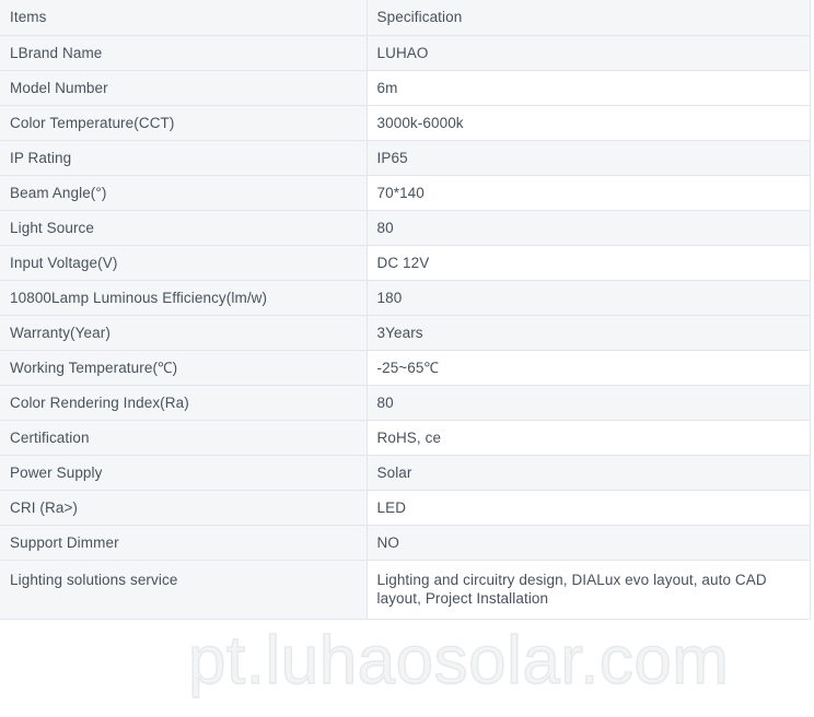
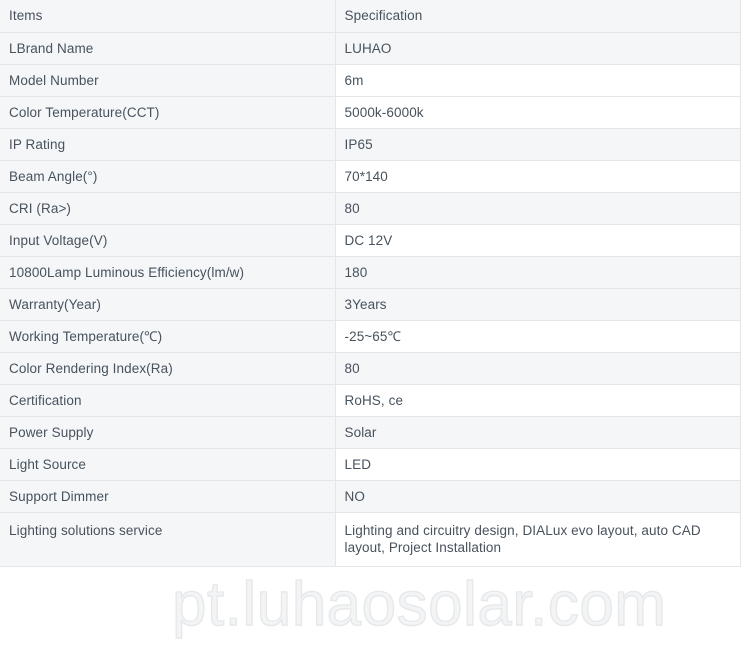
  Items	Specification
  LBrand Name	LUHAO
  Model Number	6m
- Color Temperature(CCT)	3000k-6000k
+ Color Temperature(CCT)	5000k-6000k
  IP Rating	IP65
  Beam Angle(°)	70*140
- Light Source	80
+ CRI (Ra>)	80
  Input Voltage(V)	DC 12V
  10800Lamp Luminous Efficiency(lm/w)	180
  Warranty(Year)	3Years
  Working Temperature(℃)	-25~65℃
  Color Rendering Index(Ra)	80
  Certification	RoHS, ce
  Power Supply	Solar
- CRI (Ra>)	LED
+ Light Source	LED
  Support Dimmer	NO
  Lighting solutions service	Lighting and circuitry design, DIALux evo layout, auto CAD layout, Project Installation
  pt.luhaosolar.com
